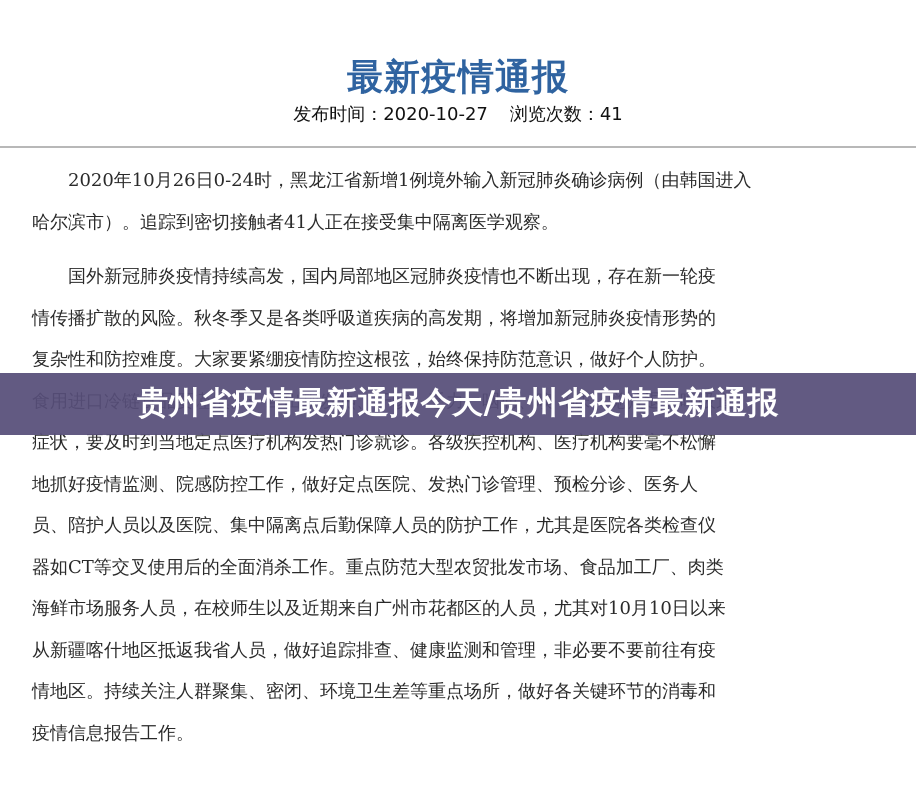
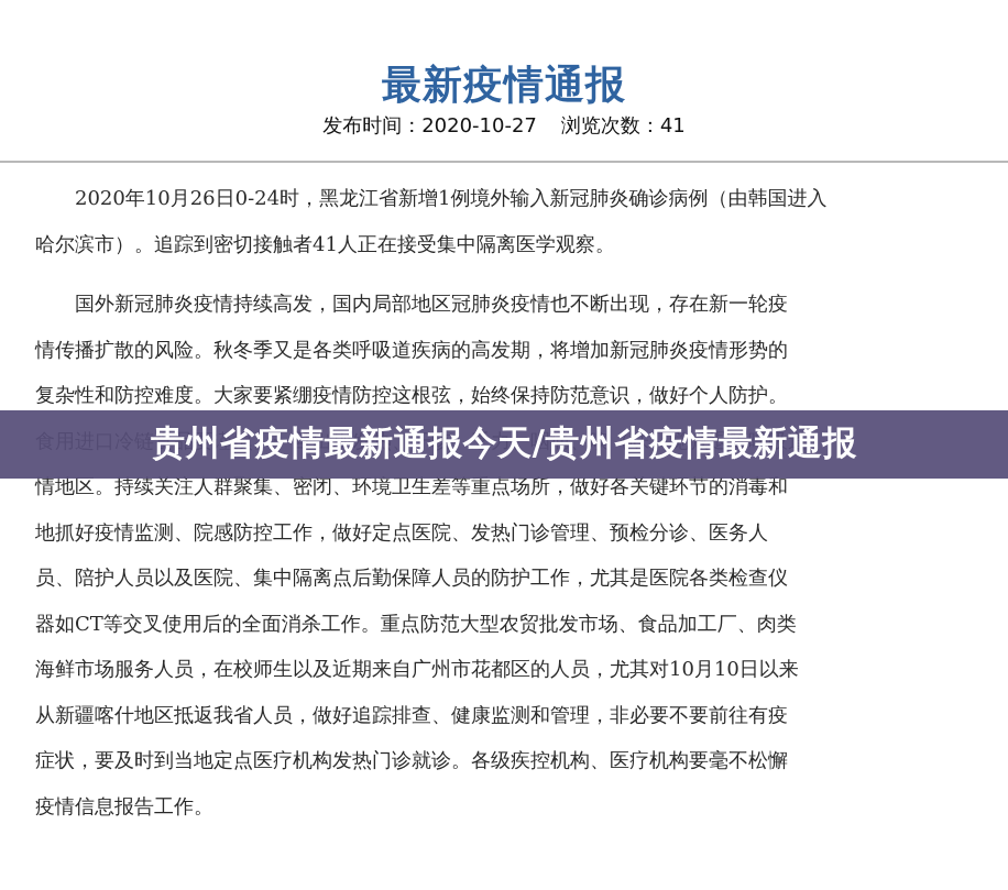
  最新疫情通报
  发布时间：2020-10-27 浏览次数：41
  2020年10月26日0-24时，黑龙江省新增1例境外输入新冠肺炎确诊病例（由韩国进入
  哈尔滨市）。追踪到密切接触者41人正在接受集中隔离医学观察。
  国外新冠肺炎疫情持续高发，国内局部地区冠肺炎疫情也不断出现，存在新一轮疫
  情传播扩散的风险。秋冬季又是各类呼吸道疾病的高发期，将增加新冠肺炎疫情形势的
  复杂性和防控难度。大家要紧绷疫情防控这根弦，始终保持防范意识，做好个人防护。
- 症状，要及时到当地定点医疗机构发热门诊就诊。各级疾控机构、医疗机构要毫不松懈
+ 情地区。持续关注人群聚集、密闭、环境卫生差等重点场所，做好各关键环节的消毒和
  地抓好疫情监测、院感防控工作，做好定点医院、发热门诊管理、预检分诊、医务人
  员、陪护人员以及医院、集中隔离点后勤保障人员的防护工作，尤其是医院各类检查仪
  器如CT等交叉使用后的全面消杀工作。重点防范大型农贸批发市场、食品加工厂、肉类
  海鲜市场服务人员，在校师生以及近期来自广州市花都区的人员，尤其对10月10日以来
  从新疆喀什地区抵返我省人员，做好追踪排查、健康监测和管理，非必要不要前往有疫
- 情地区。持续关注人群聚集、密闭、环境卫生差等重点场所，做好各关键环节的消毒和
+ 症状，要及时到当地定点医疗机构发热门诊就诊。各级疾控机构、医疗机构要毫不松懈
  疫情信息报告工作。
  贵州省疫情最新通报今天/贵州省疫情最新通报
